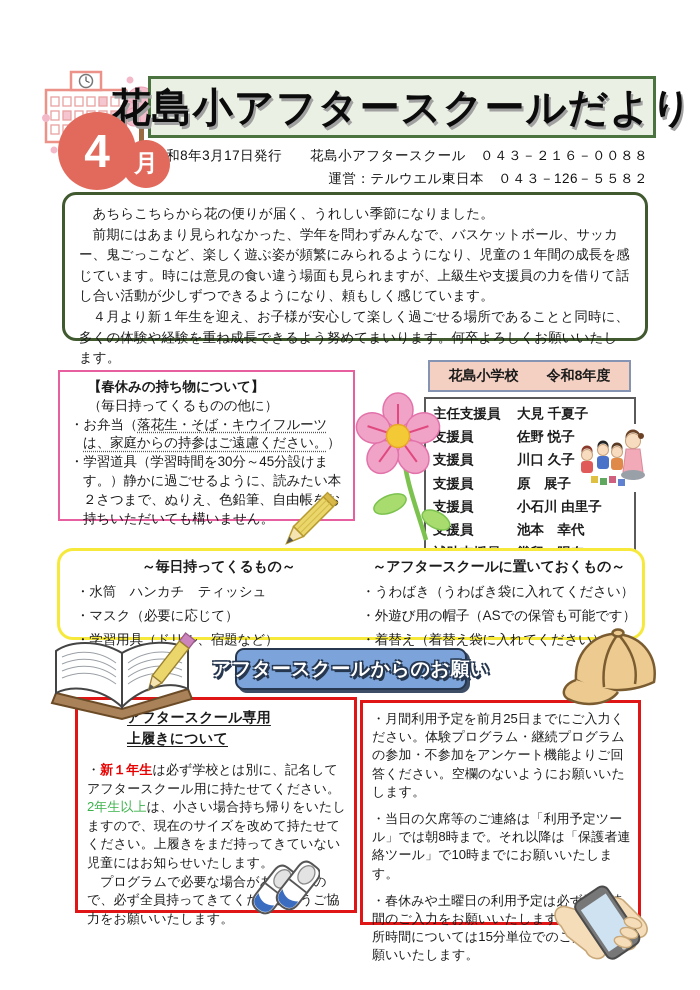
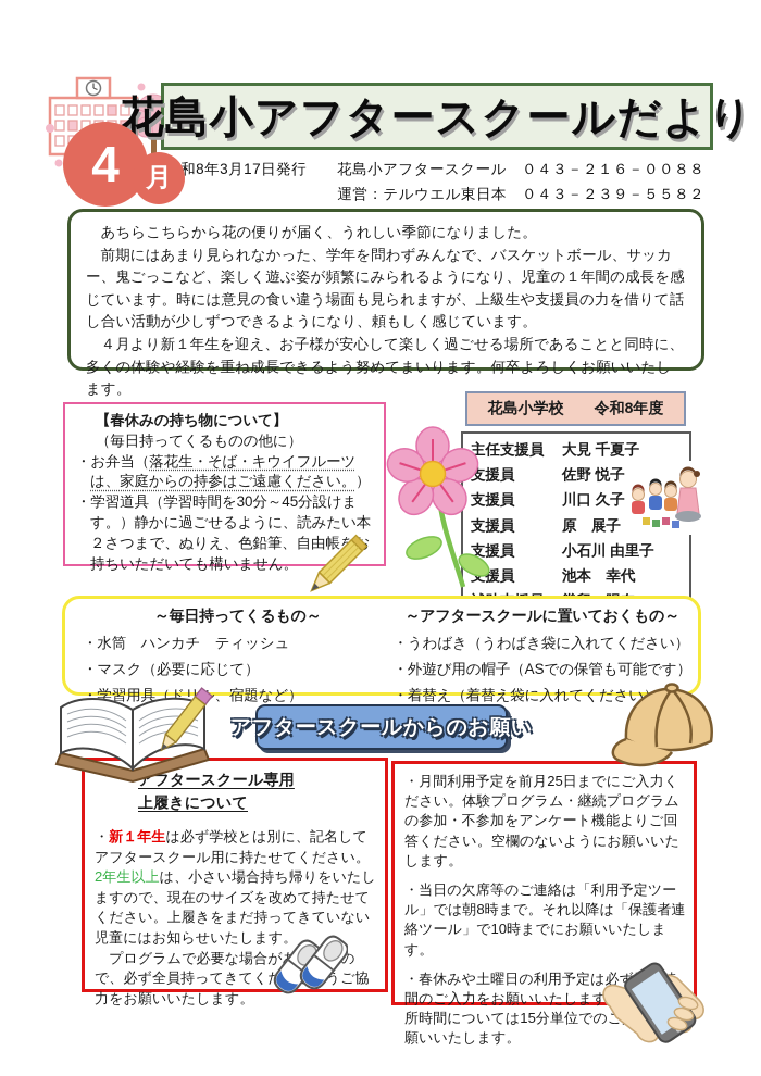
  4
  月
  花島小アフタースクールだより
  和8年3月17日発行 花島小アフタースクール ０４３－２１６－００８８
- 運営：テルウエル東日本 ０４３－126－５５８２
+ 運営：テルウエル東日本 ０４３－２３９－５５８２
  あちらこちらから花の便りが届く、うれしい季節になりました。
  前期にはあまり見られなかった、学年を問わずみんなで、バスケットボール、サッカー、鬼ごっこなど、楽しく遊ぶ姿が頻繁にみられるようになり、児童の１年間の成長を感じています。時には意見の食い違う場面も見られますが、上級生や支援員の力を借りて話し合い活動が少しずつできるようになり、頼もしく感じています。
  ４月より新１年生を迎え、お子様が安心して楽しく過ごせる場所であることと同時に、多くの体験や経験を重ね成長できるよう努めてまいります。何卒よろしくお願いいたします。
  【春休みの持ち物について】
  （毎日持ってくるものの他に）
  ・お弁当（落花生・そば・キウイフルーツは、家庭からの持参はご遠慮ください。）
  ・学習道具（学習時間を30分～45分設けます。）静かに過ごせるように、読みたい本２さつまで、ぬりえ、色鉛筆、自由帳を持ちいただいても構いません。
  花島小学校 令和8年度
  主任支援員
  大見 千夏子
  支援員
  佐野 悦子
  支援員
  川口 久子
  支援員
  原 展子
  支援員
  小石川 由里子
  池本 幸代
  ～毎日持ってくるもの～
  ・水筒 ハンカチ ティッシュ
  ・マスク（必要に応じて）
  ・学習用具（ドリ、宿題など）
  ～アフタースクールに置いておくもの～
  ・うわばき（うわばき袋に入れてください）
  ・外遊び用の帽子（ASでの保管も可能です）
  ・着替え（着替え袋に入れてください
  アフタースクールからのお願い
  アフタースクール専用
  上履きについて
  ・新１年生は必ず学校とは別に、記名してアフタースクール用に持たせてください。2年生以上は、小さい場合持ち帰りをいたしますので、現在のサイズを改めて持たせてください。上履きをまだ持ってきていない児童にはお知らせいたします。
  プログラムで必要な場合がので、必ず全員持ってきてくうご協力をお願いいたします。
  ・月間利用予定を前月25日までにご入力ください。体験プログラム・継続プログラムの参加・不参加をアンケート機能よりご回答ください。空欄のないようにお願いいたします。
  ・当日の欠席等のご連絡は「利用予定ツール」では朝8時まで。それ以降は「保護者連絡ツール」で10時までにお願いいたします。
  ・春休みや土曜日の利用予定は必ず間のご入力をお願いいたします所時間については15分単位でのご願いいたします。
